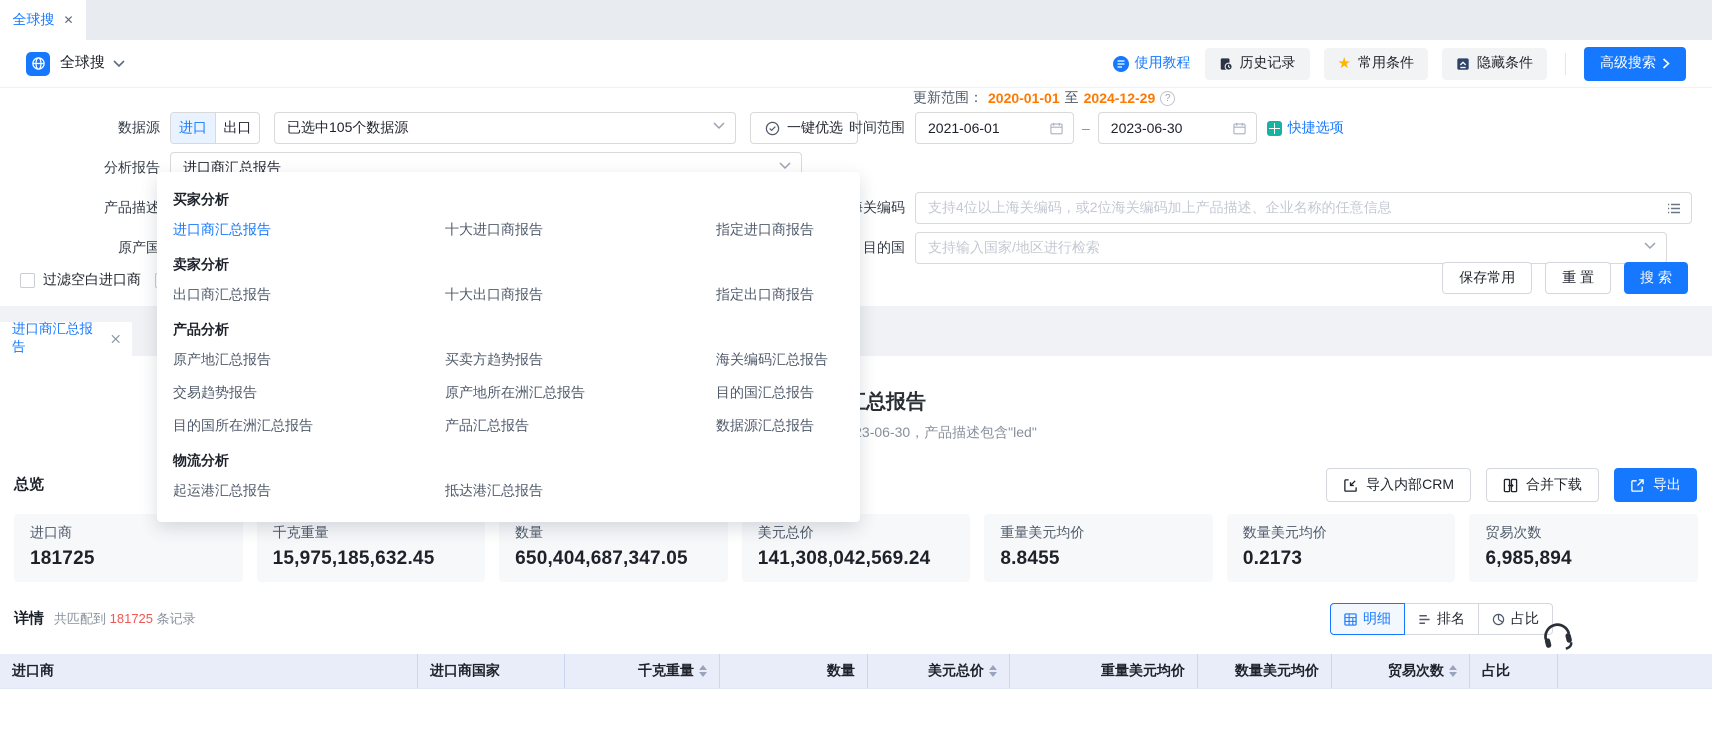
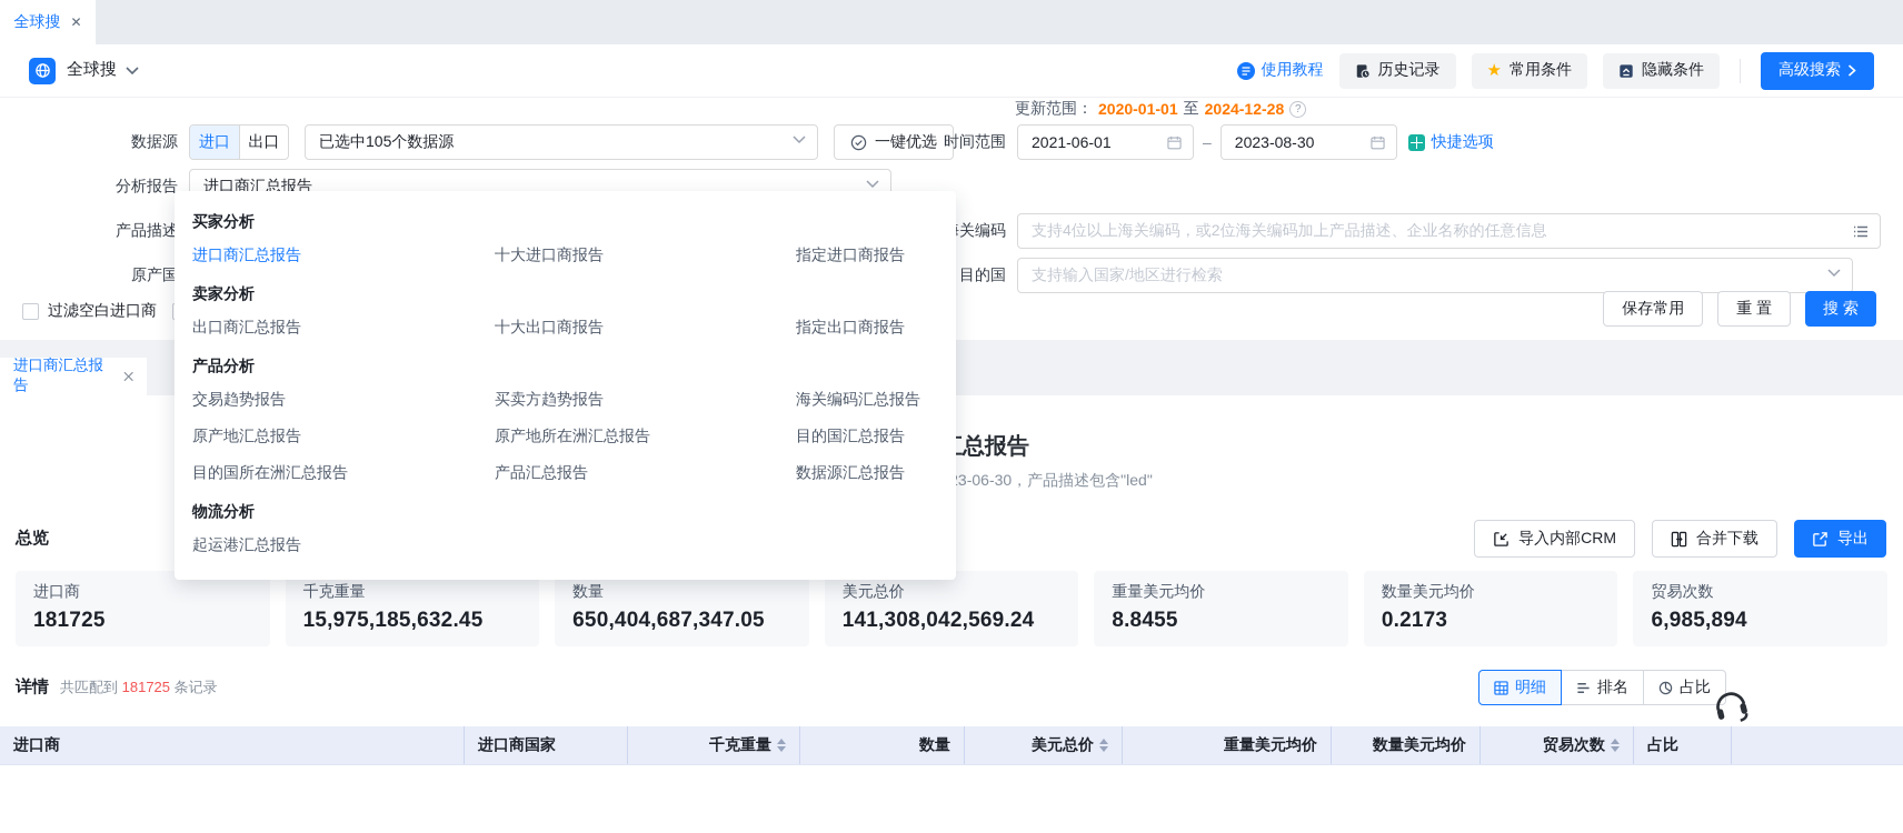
  全球搜
  ✕
  全球搜
  使用教程
  历史记录
  ★
  常用条件
  隐藏条件
  高级搜索
  更新范围：
  2020-01-01
  至
- 2024-12-29
+ 2024-12-28
  ?
  数据源
  进口
  出口
  已选中105个数据源
  一键优选
  时间范围
  2021-06-01
  –
- 2023-06-30
+ 2023-08-30
  快捷选项
  分析报告
  进口商汇总报告
  产品描述
  关编码
  支持4位以上海关编码，或2位海关编码加上产品描述、企业名称的任意信息
  原产国
  目的国
  支持输入国家/地区进行检索
  过滤空白进口商
  保存常用
  重 置
  搜 索
  进口商汇总报告
  总览
  导入内部CRM
  合并下载
  导出
  进口商
  181725
  千克重量
  15,975,185,632.45
  数量
  650,404,687,347.05
  美元总价
  141,308,042,569.24
  重量美元均价
  8.8455
  数量美元均价
  0.2173
  贸易次数
  6,985,894
  详情
  共匹配到 181725 条记录
  明细
  排名
  占比
  进口商
  进口商国家
  千克重量
  数量
  美元总价
  重量美元均价
  数量美元均价
  贸易次数
  占比
  买家分析
  进口商汇总报告
  十大进口商报告
  指定进口商报告
  卖家分析
  出口商汇总报告
  十大出口商报告
  指定出口商报告
  产品分析
- 原产地汇总报告
+ 交易趋势报告
  买卖方趋势报告
  海关编码汇总报告
- 交易趋势报告
+ 原产地汇总报告
  原产地所在洲汇总报告
  目的国汇总报告
  目的国所在洲汇总报告
  产品汇总报告
  数据源汇总报告
  物流分析
  起运港汇总报告
- 抵达港汇总报告
